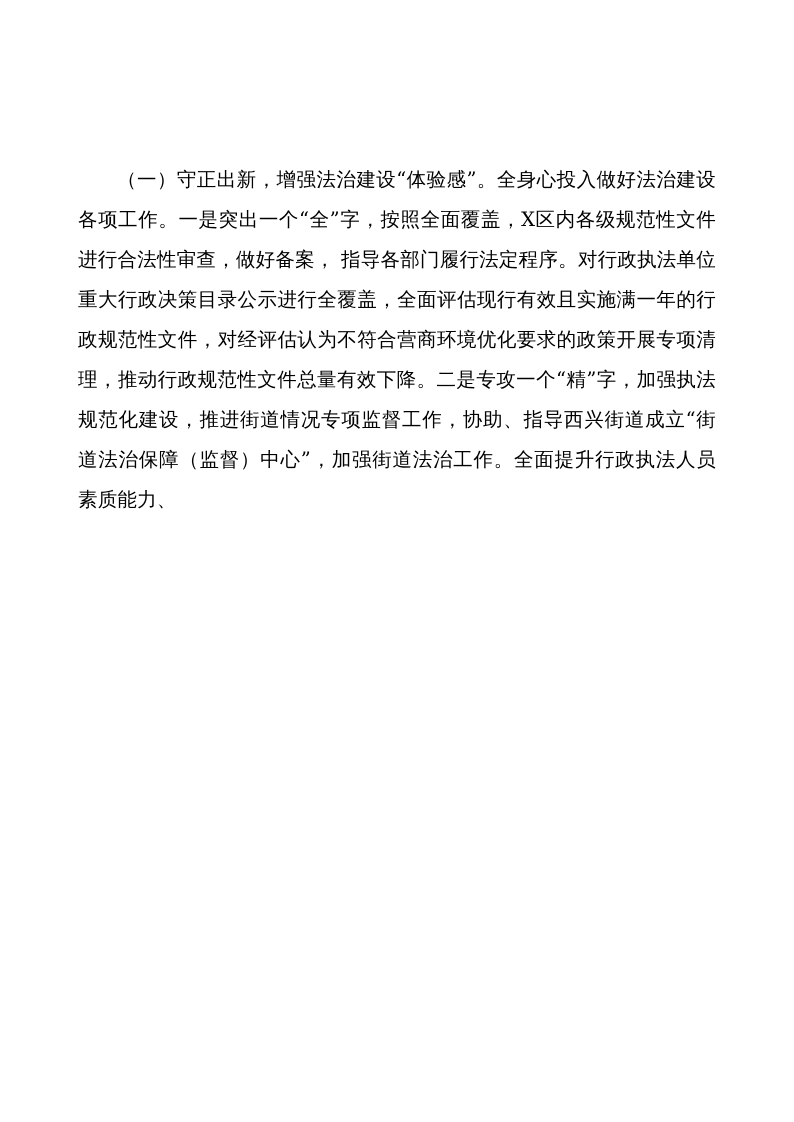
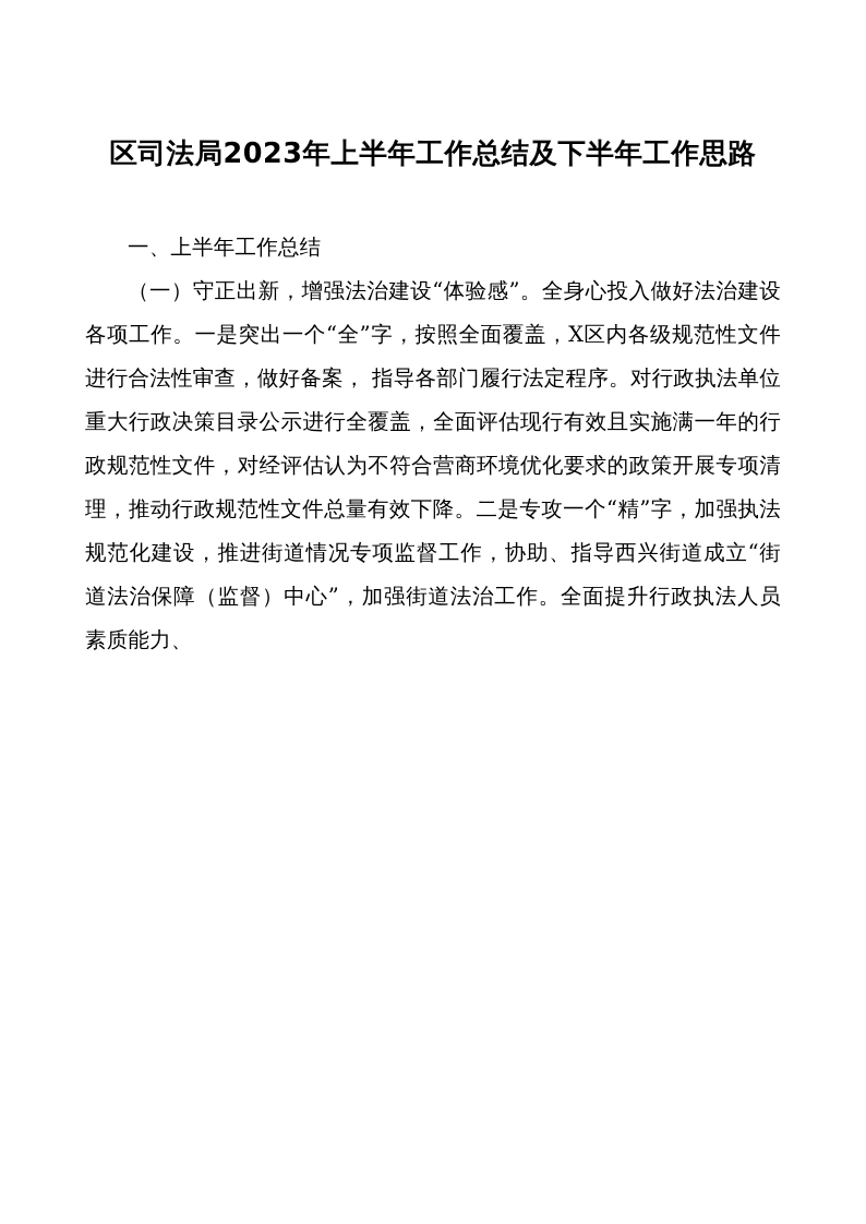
+ 区司法局2023年上半年工作总结及下半年工作思路
+ 一、上半年工作总结
  （一）守正出新，增强法治建设“体验感”。全身心投入做好法治建设各项工作。一是突出一个“全”字，按照全面覆盖，X区内各级规范性文件进行合法性审查，做好备案， 指导各部门履行法定程序。对行政执法单位重大行政决策目录公示进行全覆盖，全面评估现行有效且实施满一年的行政规范性文件，对经评估认为不符合营商环境优化要求的政策开展专项清理，推动行政规范性文件总量有效下降。二是专攻一个“精”字，加强执法规范化建设，推进街道情况专项监督工作，协助、指导西兴街道成立“街道法治保障（监督）中心”，加强街道法治工作。全面提升行政执法人员素质能力、
